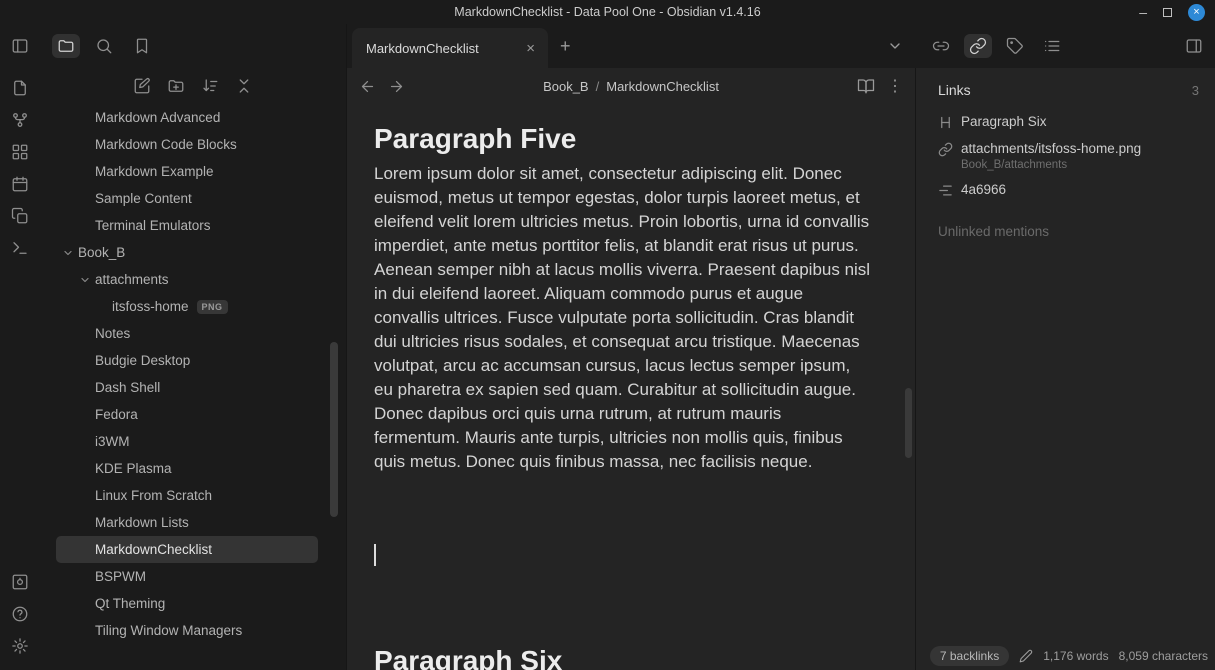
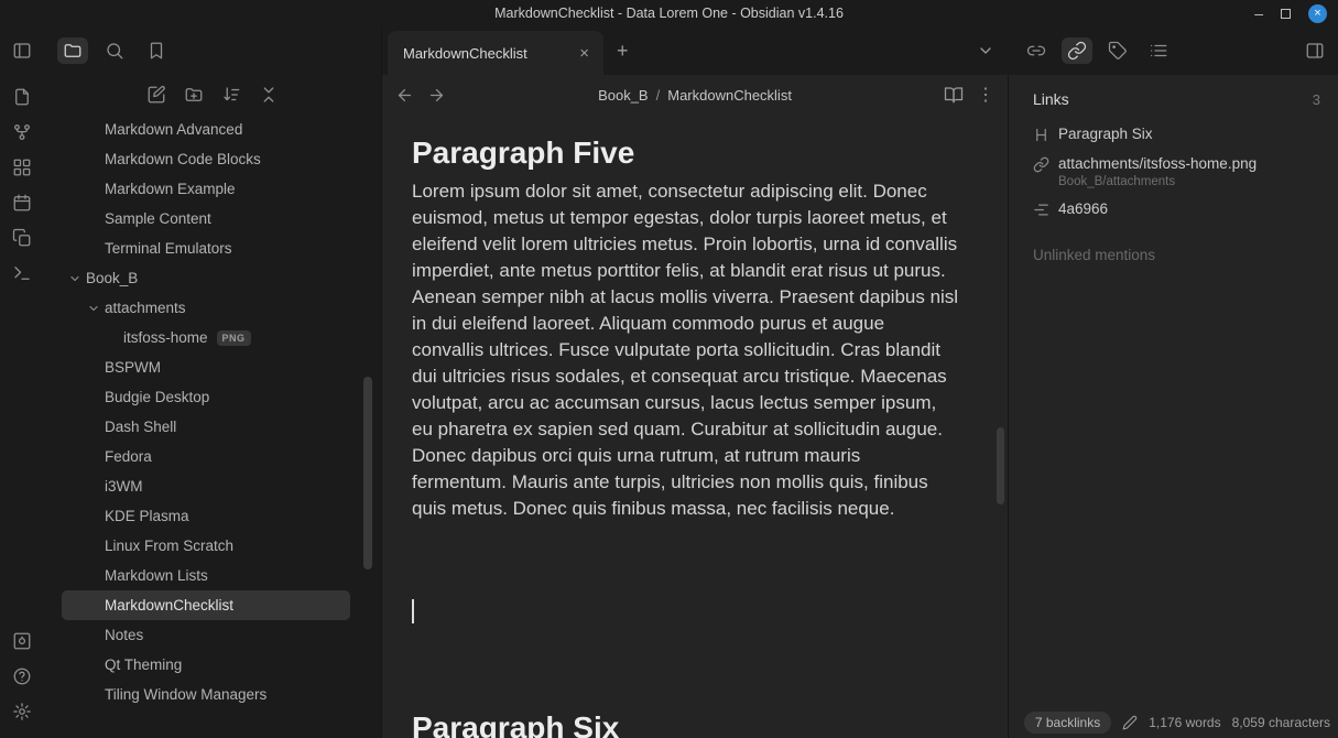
- MarkdownChecklist - Data Pool One - Obsidian v1.4.16
+ MarkdownChecklist - Data Lorem One - Obsidian v1.4.16
  –
  ×
  Markdown Advanced
  Markdown Code Blocks
  Markdown Example
  Sample Content
  Terminal Emulators
  Book_B
  attachments
  itsfoss-home
  PNG
- Notes
+ BSPWM
  Budgie Desktop
  Dash Shell
  Fedora
  i3WM
  KDE Plasma
  Linux From Scratch
  Markdown Lists
  MarkdownChecklist
- BSPWM
+ Notes
  Qt Theming
  Tiling Window Managers
  MarkdownChecklist
  ×
  +
  Book_B
  /
  MarkdownChecklist
  ⋮
  Paragraph Five
  Lorem ipsum dolor sit amet, consectetur adipiscing elit. Donec euismod, metus ut tempor egestas, dolor turpis laoreet metus, et eleifend velit lorem ultricies metus. Proin lobortis, urna id convallis imperdiet, ante metus porttitor felis, at blandit erat risus ut purus. Aenean semper nibh at lacus mollis viverra. Praesent dapibus nisl in dui eleifend laoreet. Aliquam commodo purus et augue convallis ultrices. Fusce vulputate porta sollicitudin. Cras blandit dui ultricies risus sodales, et consequat arcu tristique. Maecenas volutpat, arcu ac accumsan cursus, lacus lectus semper ipsum, eu pharetra ex sapien sed quam. Curabitur at sollicitudin augue. Donec dapibus orci quis urna rutrum, at rutrum mauris fermentum. Mauris ante turpis, ultricies non mollis quis, finibus quis metus. Donec quis finibus massa, nec facilisis neque.
  Paragraph Six
  Links
  3
  Paragraph Six
  attachments/itsfoss-home.png
  Book_B/attachments
  4a6966
  Unlinked mentions
  7 backlinks
  1,176 words
  8,059 characters
